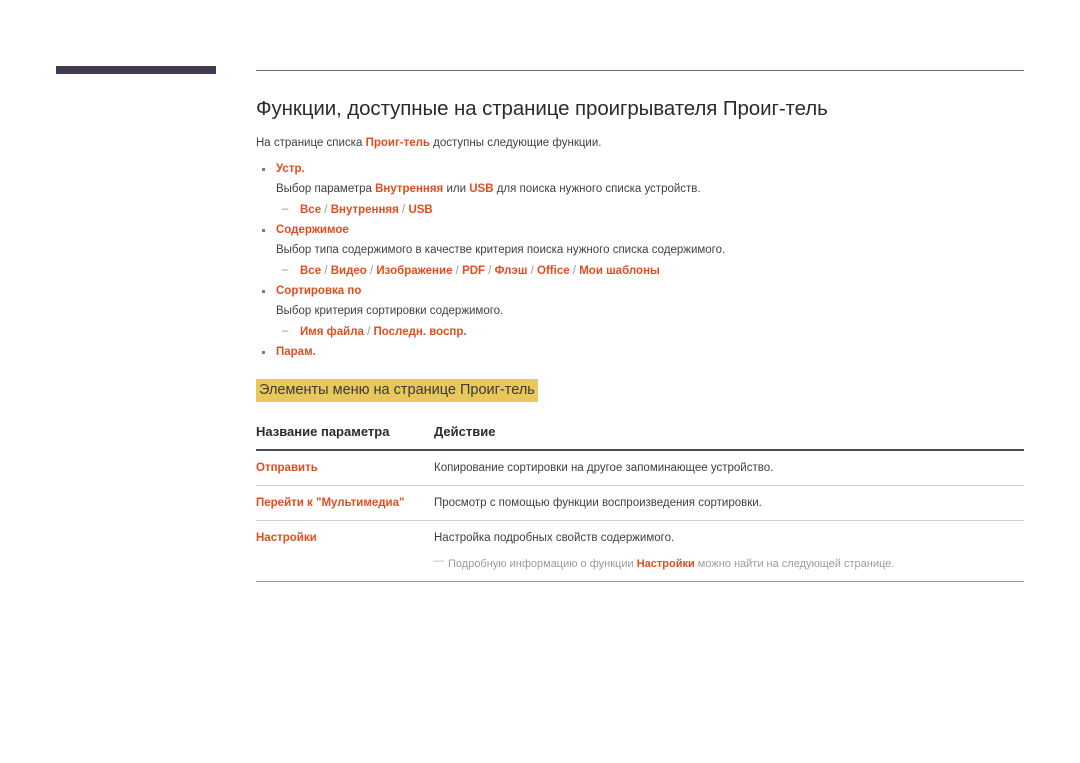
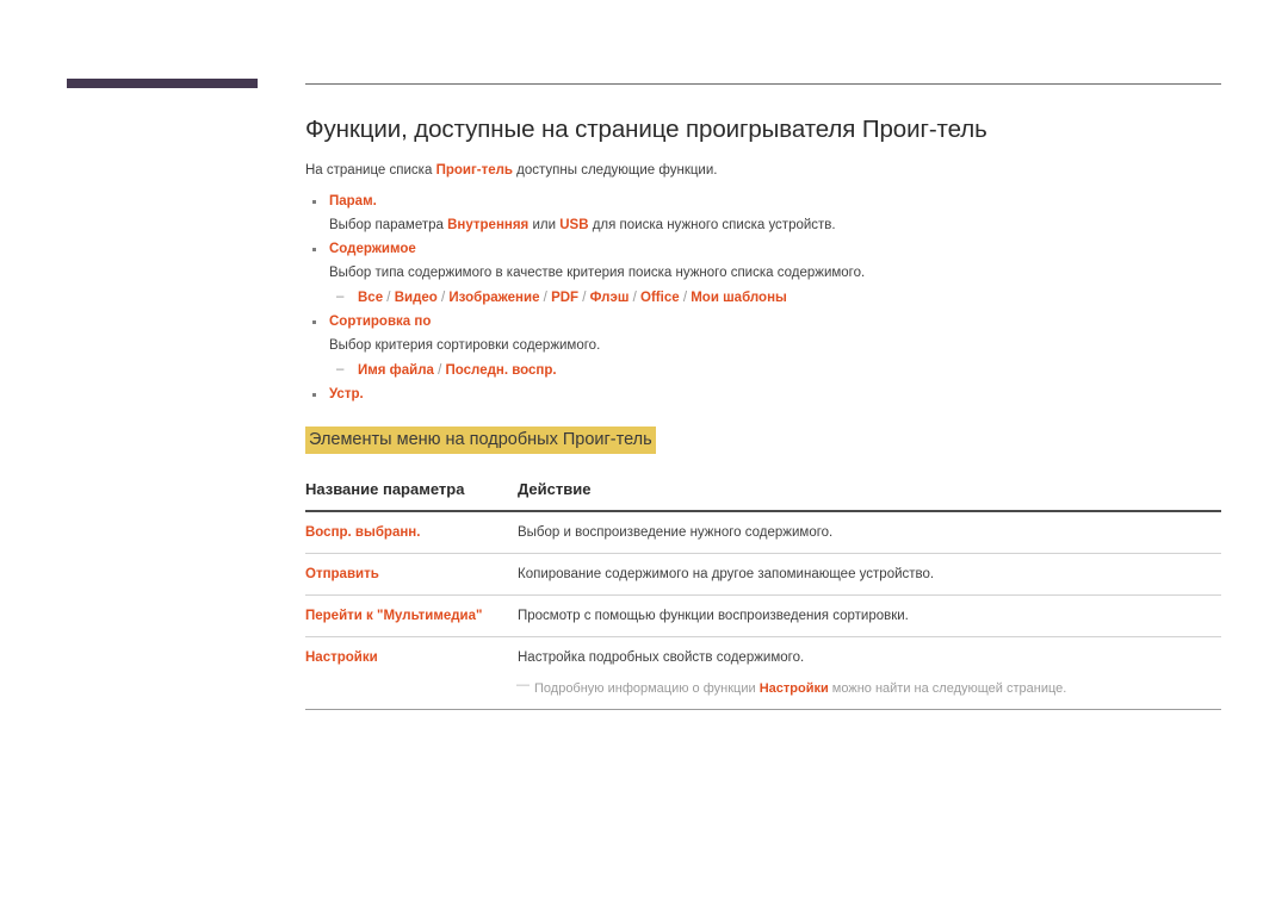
  Функции, доступные на странице проигрывателя Проиг-тель
  На странице списка Проиг-тель доступны следующие функции.
- Устр.
+ Парам.
  Выбор параметра Внутренняя или USB для поиска нужного списка устройств.
- Все / Внутренняя / USB
  Содержимое
  Выбор типа содержимого в качестве критерия поиска нужного списка содержимого.
  Все / Видео / Изображение / PDF / Флэш / Office / Мои шаблоны
  Сортировка по
  Выбор критерия сортировки содержимого.
  Имя файла / Последн. воспр.
- Парам.
+ Устр.
- Элементы меню на странице Проиг-тель
+ Элементы меню на подробных Проиг-тель
  Название параметра	Действие
+ Воспр. выбранн.	Выбор и воспроизведение нужного содержимого.
- Отправить	Копирование сортировки на другое запоминающее устройство.
+ Отправить	Копирование содержимого на другое запоминающее устройство.
  Перейти к "Мультимедиа"	Просмотр с помощью функции воспроизведения сортировки.
  Настройки	Настройка подробных свойств содержимого. Подробную информацию о функции Настройки можно найти на следующей странице.
